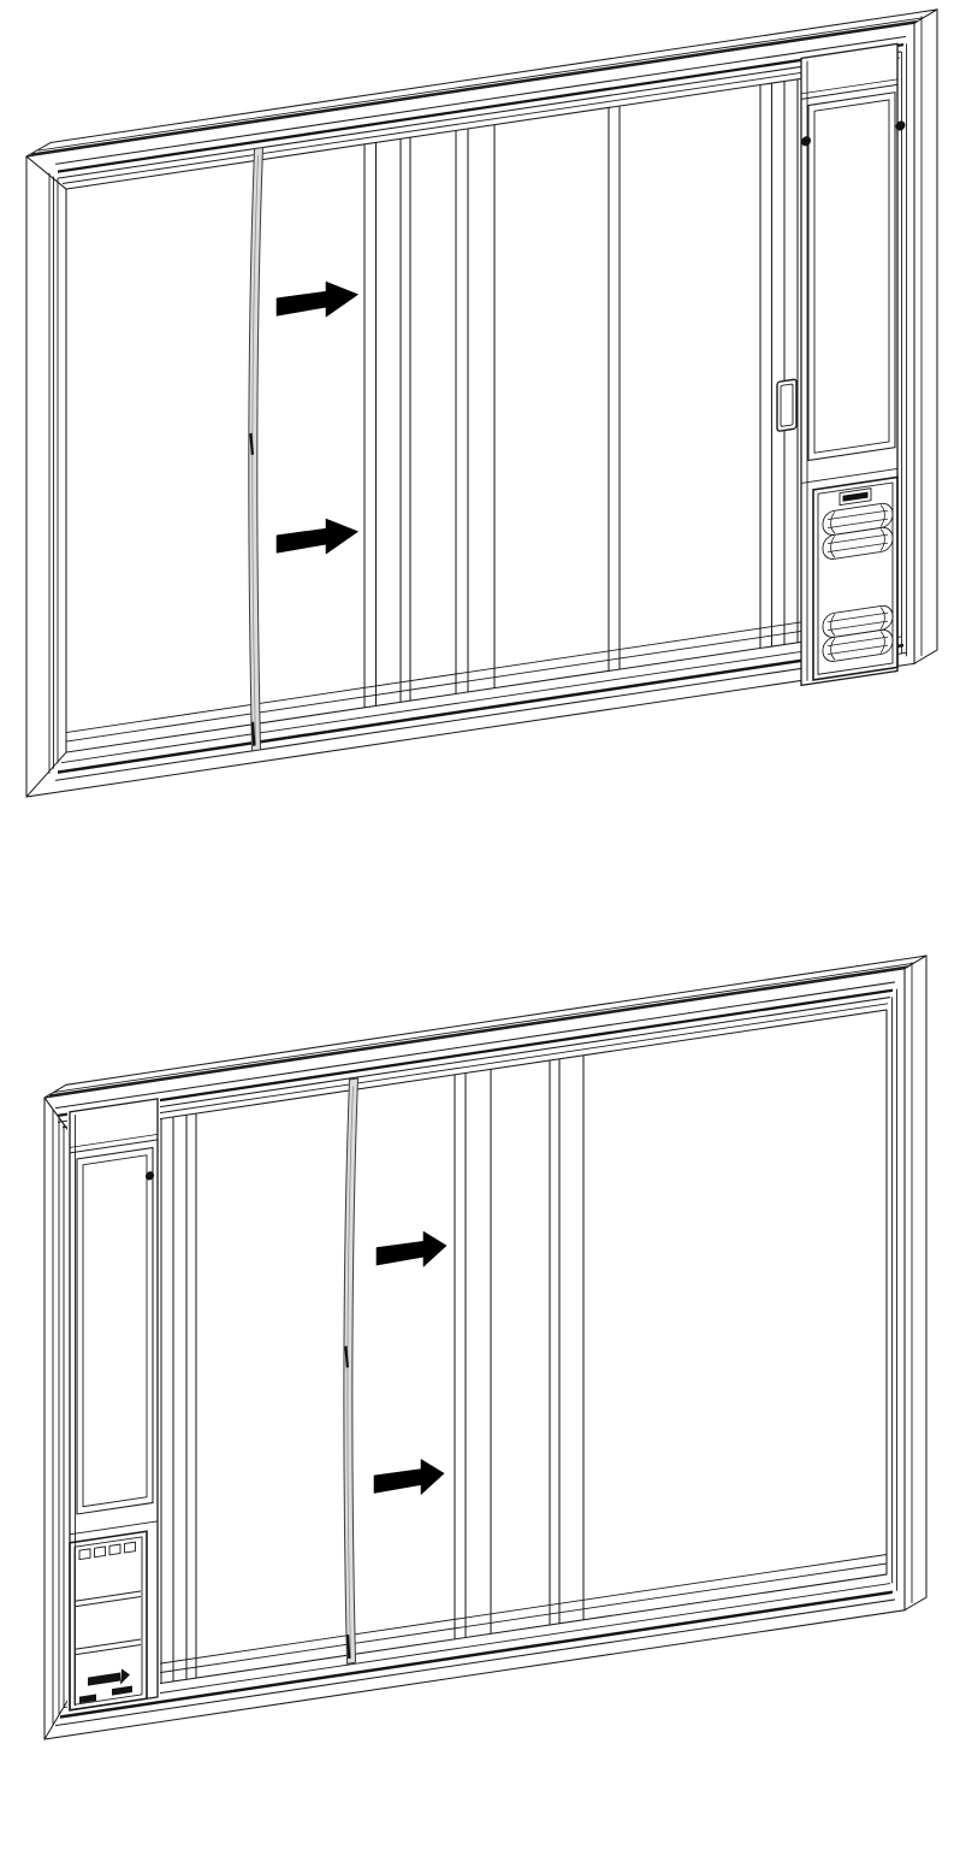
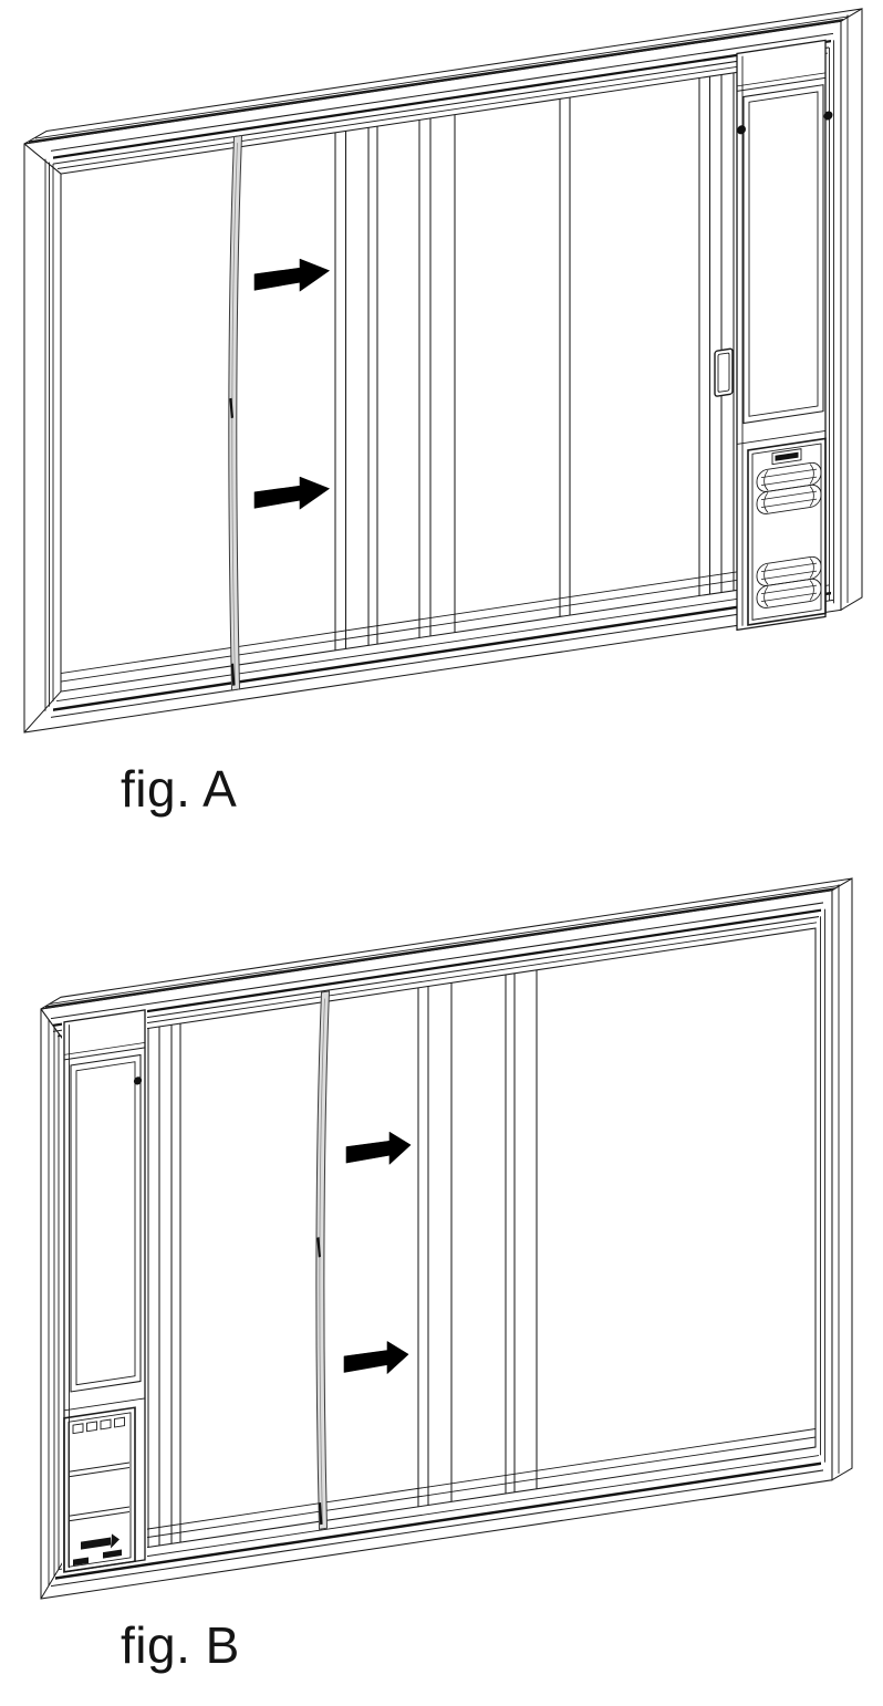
+ fig. A
+ fig. B
